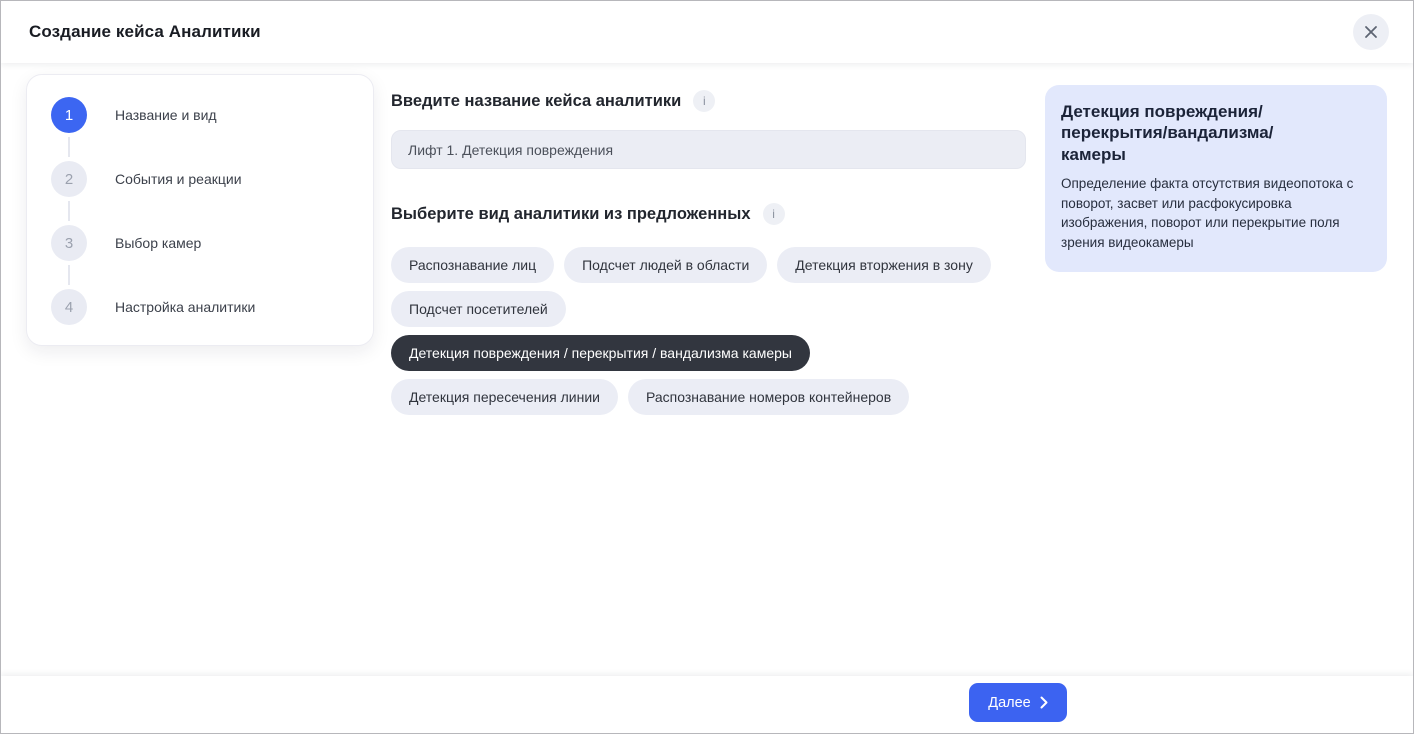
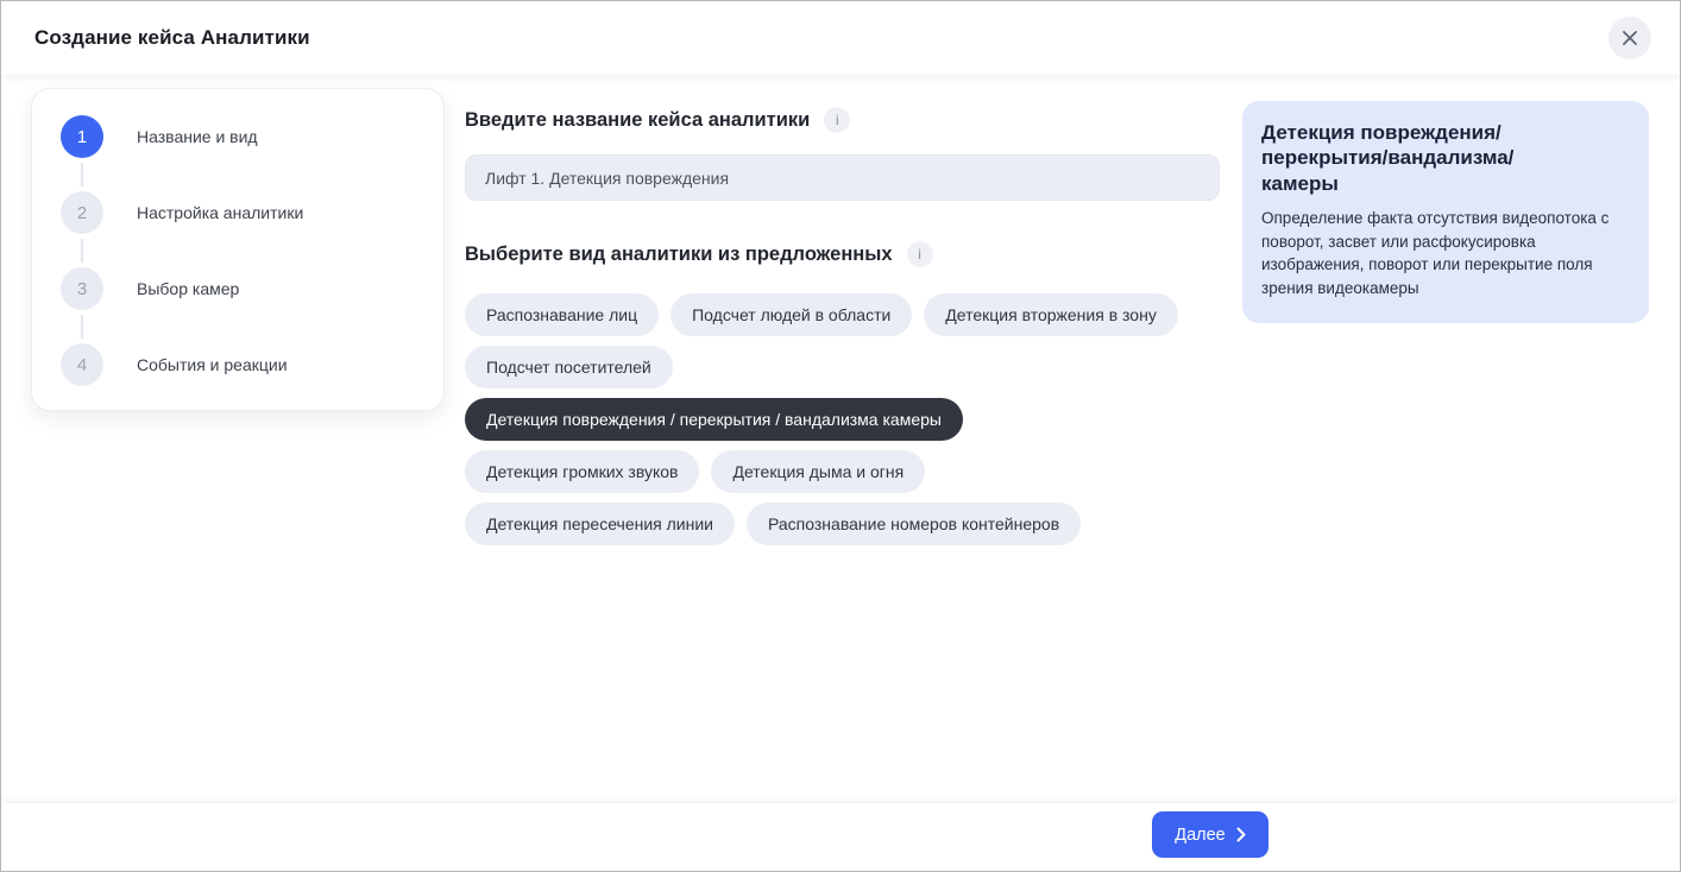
  Создание кейса Аналитики
  1
  Название и вид
  2
- События и реакции
+ Настройка аналитики
  3
  Выбор камер
  4
- Настройка аналитики
+ События и реакции
  Введите название кейса аналитики
  i
  Лифт 1. Детекция повреждения
  Выберите вид аналитики из предложенных
  i
  Распознавание лиц
  Подсчет людей в области
  Детекция вторжения в зону
  Подсчет посетителей
  Детекция повреждения / перекрытия / вандализма камеры
+ Детекция громких звуков
+ Детекция дыма и огня
  Детекция пересечения линии
  Распознавание номеров контейнеров
  Детекция повреждения/
  перекрытия/вандализма/
  камеры
  Определение факта отсутствия видеопотока с поворот, засвет или расфокусировка изображения, поворот или перекрытие поля зрения видеокамеры
  Далее
